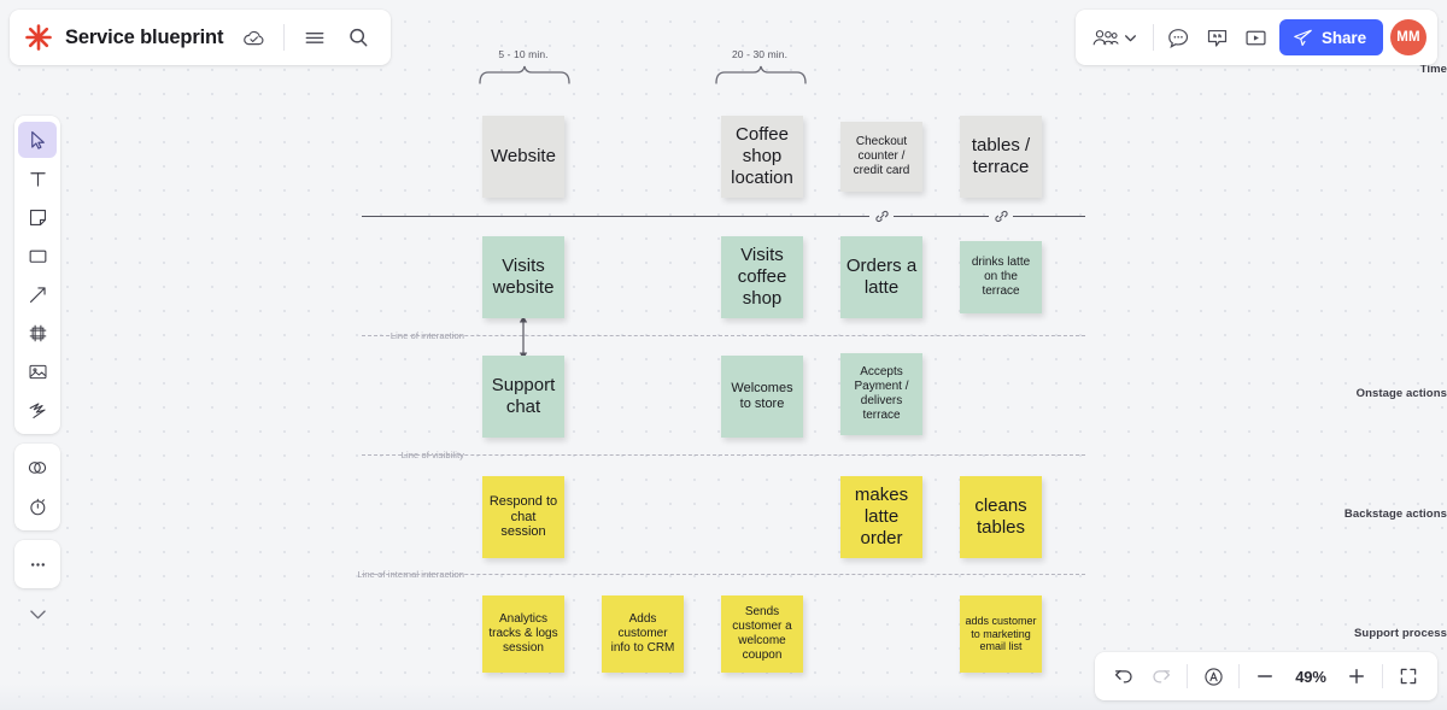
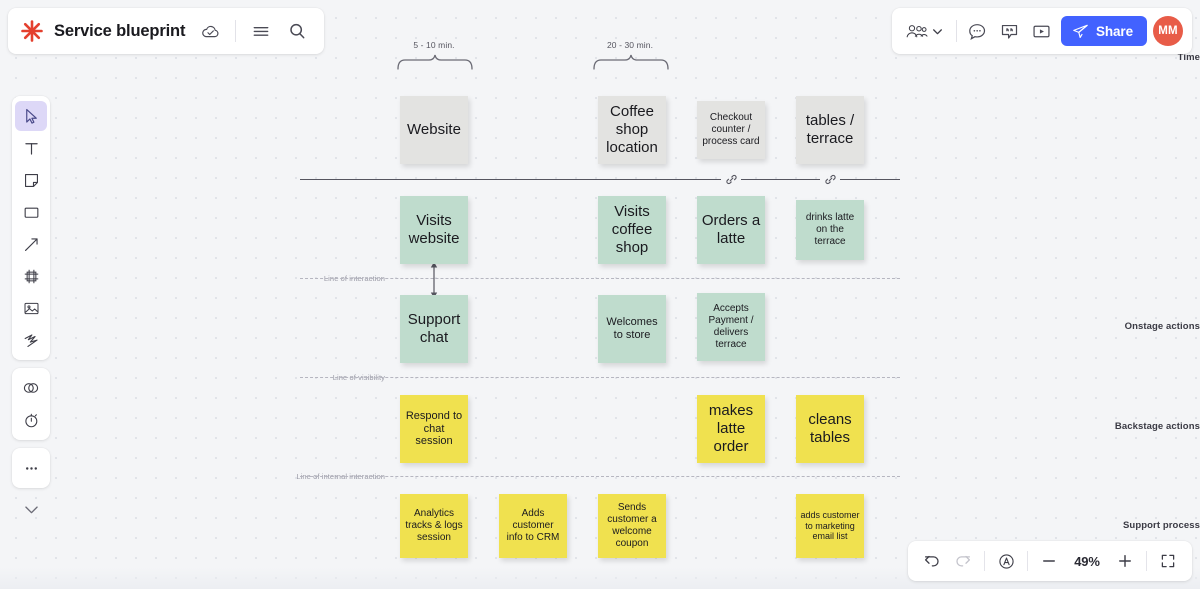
  Time
  Onstage actions
  Backstage actions
  Support process
  Line of interaction
  Line of visibility
  Line of internal interaction
  5 - 10 min.
  20 - 30 min.
  Website
  Coffee shop location
- Checkout counter / credit card
+ Checkout counter / process card
  tables / terrace
  Visits website
  Visits coffee shop
  Orders a latte
  drinks latte on the terrace
  Support chat
  Welcomes to store
  Accepts Payment / delivers terrace
  Respond to chat session
  makes latte order
  cleans tables
  Analytics tracks & logs session
  Adds customer info to CRM
  Sends customer a welcome coupon
  adds customer to marketing email list
  Service blueprint
  Share
  MM
  49%
